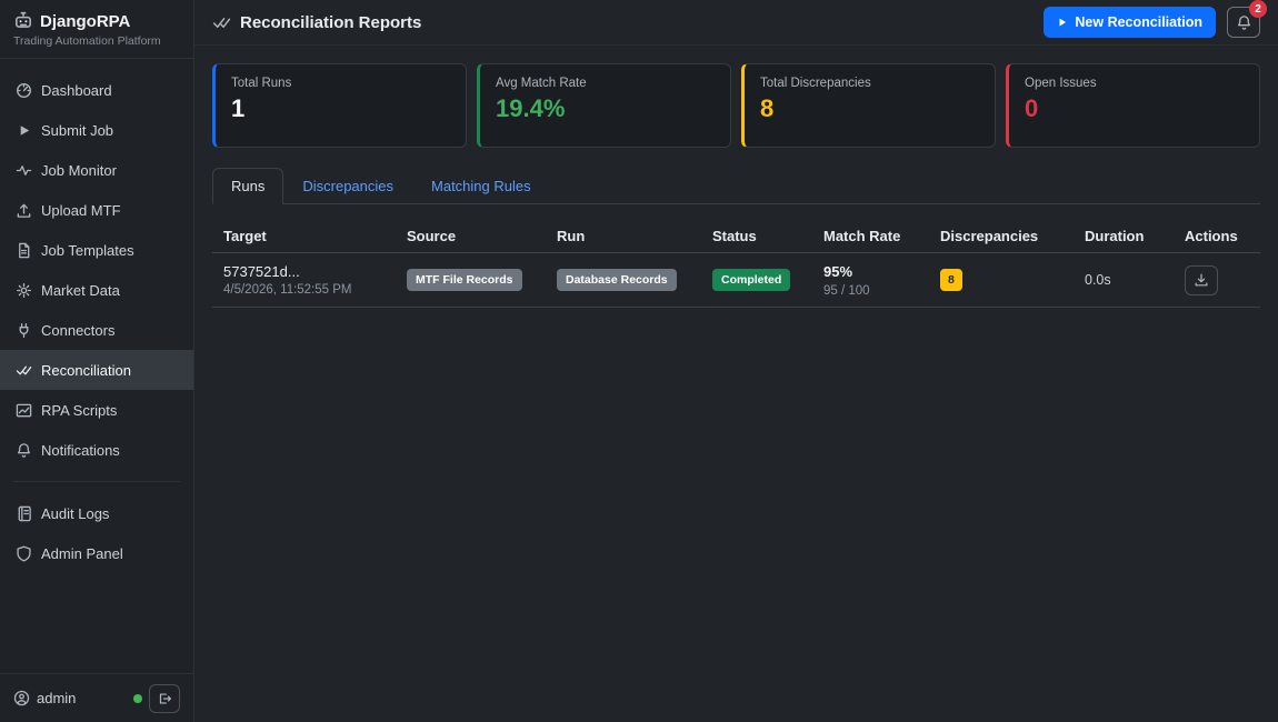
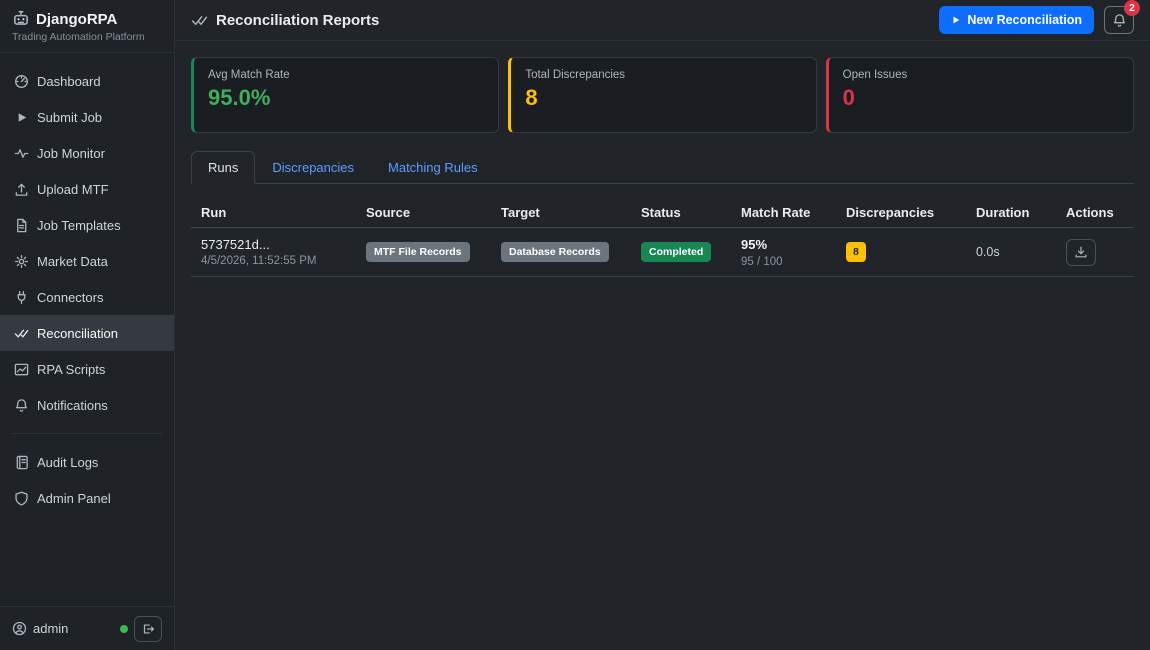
  DjangoRPA
  Trading Automation Platform
  Dashboard
  Submit Job
  Job Monitor
  Upload MTF
  Job Templates
  Market Data
  Connectors
  Reconciliation
  RPA Scripts
  Notifications
  Audit Logs
  Admin Panel
  admin
  Reconciliation Reports
  New Reconciliation
  2
- Total Runs
- 1
  Avg Match Rate
- 19.4%
+ 95.0%
  Total Discrepancies
  8
  Open Issues
  0
  Runs
  Discrepancies
  Matching Rules
- Target
+ Run
  Source
- Run
+ Target
  Status
  Match Rate
  Discrepancies
  Duration
  Actions
  5737521d...
  4/5/2026, 11:52:55 PM
  MTF File Records
  Database Records
  Completed
  95%
  95 / 100
  8
  0.0s
